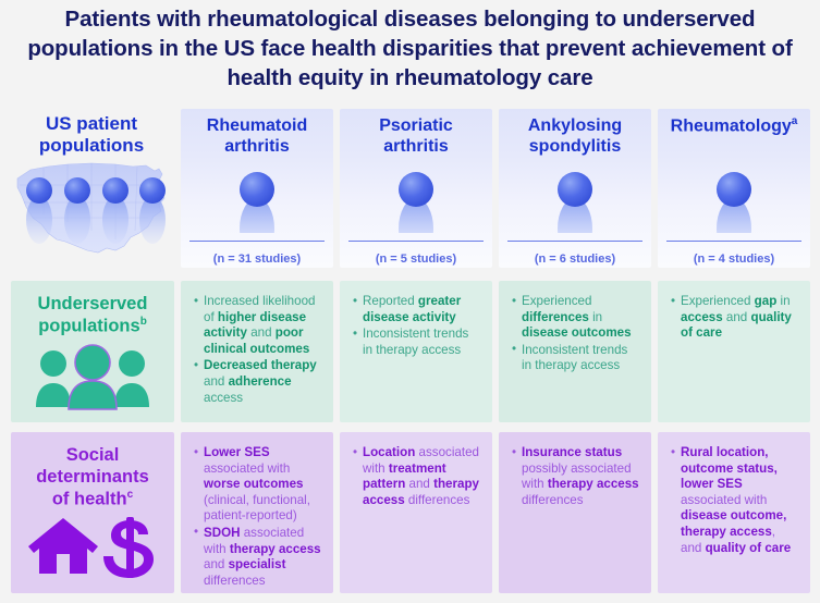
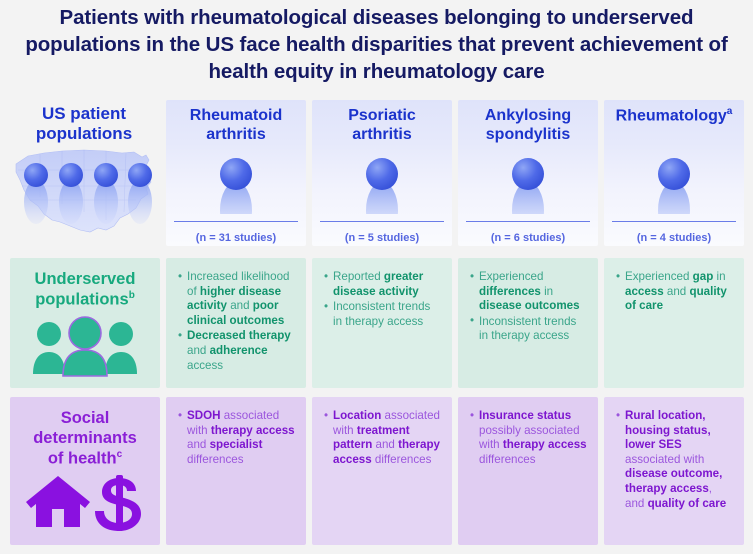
  Patients with rheumatological diseases belonging to underserved populations in the US face health disparities that prevent achievement of health equity in rheumatology care
  US patient
  populations
  Rheumatoid
  arthritis
  (n = 31 studies)
  Psoriatic
  arthritis
  (n = 5 studies)
  Ankylosing
  spondylitis
  (n = 6 studies)
  Rheumatologya
  (n = 4 studies)
  Underserved
  populationsb
  Increased likelihood of higher disease activity and poor clinical outcomes
  Decreased therapy and adherence access
  Reported greater disease activity
  Inconsistent trends in therapy access
  Experienced differences in disease outcomes
  Inconsistent trends in therapy access
  Experienced gap in access and quality of care
  Social
  determinants
  of healthc
- Lower SES associated with worse outcomes (clinical, functional, patient-reported)
  SDOH associated with therapy access and specialist differences
  Location associated with treatment pattern and therapy access differences
  Insurance status possibly associated with therapy access differences
- Rural location, outcome status, lower SES associated with disease outcome, therapy access, and quality of care
+ Rural location, housing status, lower SES associated with disease outcome, therapy access, and quality of care
